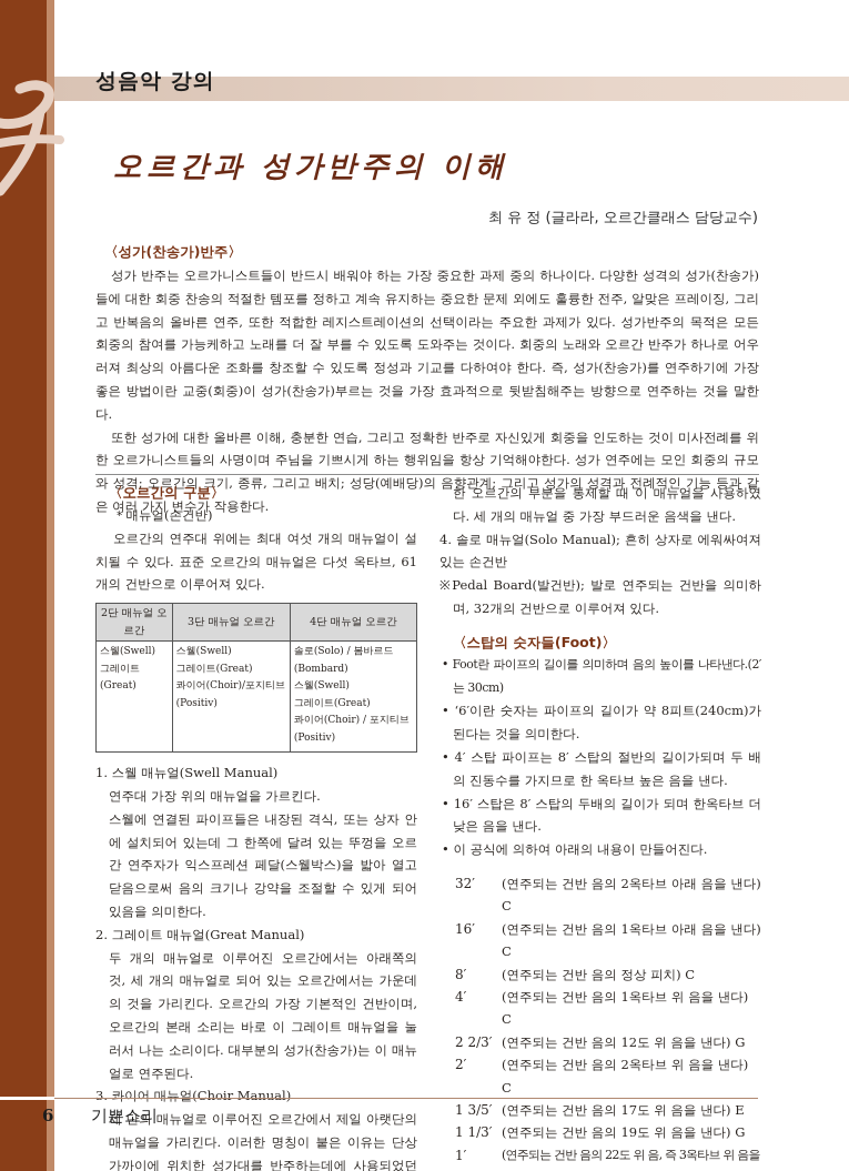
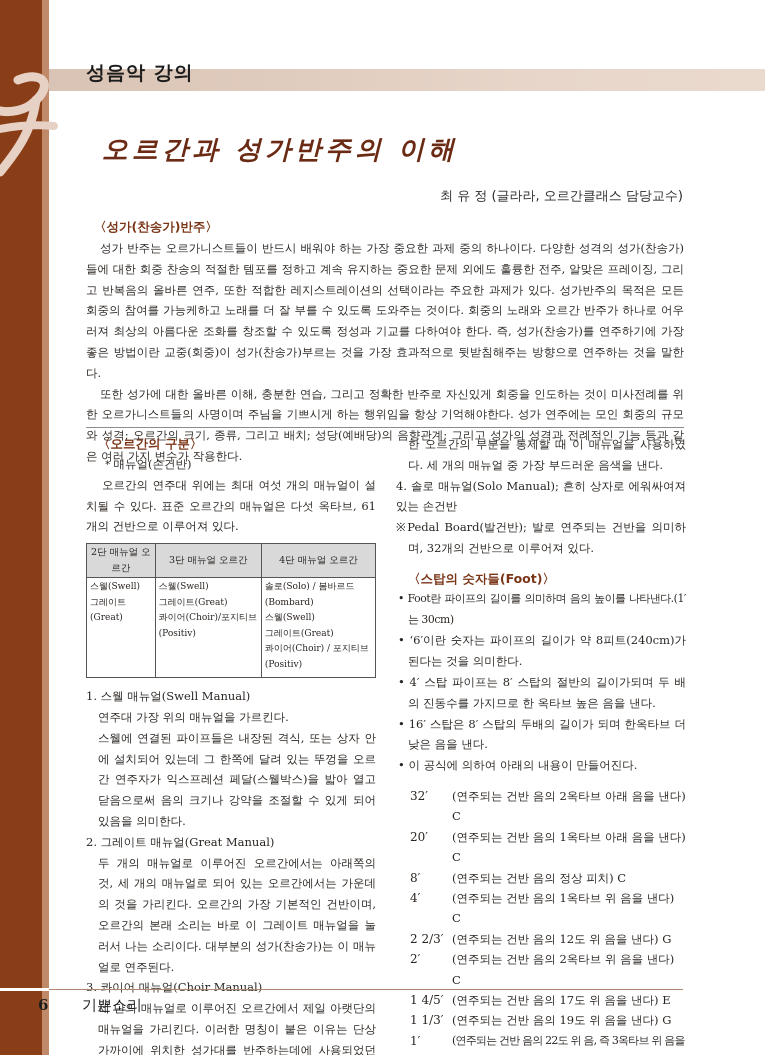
  성음악 강의
  오르간과 성가반주의 이해
  최 유 정 (글라라, 오르간클래스 담당교수)
  〈성가(찬송가)반주〉
  성가 반주는 오르가니스트들이 반드시 배워야 하는 가장 중요한 과제 중의 하나이다. 다양한 성격의 성가(찬송가)들에 대한 회중 찬송의 적절한 템포를 정하고 계속 유지하는 중요한 문제 외에도 훌륭한 전주, 알맞은 프레이징, 그리고 반복음의 올바른 연주, 또한 적합한 레지스트레이션의 선택이라는 주요한 과제가 있다. 성가반주의 목적은 모든 회중의 참여를 가능케하고 노래를 더 잘 부를 수 있도록 도와주는 것이다. 회중의 노래와 오르간 반주가 하나로 어우러져 최상의 아름다운 조화를 창조할 수 있도록 정성과 기교를 다하여야 한다. 즉, 성가(찬송가)를 연주하기에 가장 좋은 방법이란 교중(회중)이 성가(찬송가)부르는 것을 가장 효과적으로 뒷받침해주는 방향으로 연주하는 것을 말한다.
  또한 성가에 대한 올바른 이해, 충분한 연습, 그리고 정확한 반주로 자신있게 회중을 인도하는 것이 미사전례를 위한 오르가니스트들의 사명이며 주님을 기쁘시게 하는 행위임을 항상 기억해야한다. 성가 연주에는 모인 회중의 규모와 성격; 오르간의 크기, 종류, 그리고 배치; 성당(예배당)의 음향관계; 그리고 성가의 성격과 전례적인 기능 등과 같은 여러 가지 변수가 작용한다.
  〈오르간의 구분〉
  ＊매뉴얼(손건반)
  오르간의 연주대 위에는 최대 여섯 개의 매뉴얼이 설치될 수 있다. 표준 오르간의 매뉴얼은 다섯 옥타브, 61개의 건반으로 이루어져 있다.
  2단 매뉴얼 오르간	3단 매뉴얼 오르간	4단 매뉴얼 오르간
  스웰(Swell) 그레이트(Great)	스웰(Swell) 그레이트(Great) 콰이어(Choir)/포지티브(Positiv)	솔로(Solo) / 봄바르드(Bombard) 스웰(Swell) 그레이트(Great) 콰이어(Choir) / 포지티브(Positiv)
  1. 스웰 매뉴얼(Swell Manual)
  연주대 가장 위의 매뉴얼을 가르킨다.
  스웰에 연결된 파이프들은 내장된 격식, 또는 상자 안에 설치되어 있는데 그 한쪽에 달려 있는 뚜껑을 오르간 연주자가 익스프레션 페달(스웰박스)을 밟아 열고 닫음으로써 음의 크기나 강약을 조절할 수 있게 되어 있음을 의미한다.
  2. 그레이트 매뉴얼(Great Manual)
  두 개의 매뉴얼로 이루어진 오르간에서는 아래쪽의 것, 세 개의 매뉴얼로 되어 있는 오르간에서는 가운데의 것을 가리킨다. 오르간의 가장 기본적인 건반이며, 오르간의 본래 소리는 바로 이 그레이트 매뉴얼을 눌러서 나는 소리이다. 대부분의 성가(찬송가)는 이 매뉴얼로 연주된다.
  3. 콰이어 매뉴얼(Choir Manual)
  세 단의 매뉴얼로 이루어진 오르간에서 제일 아랫단의 매뉴얼을 가리킨다. 이러한 명칭이 붙은 이유는 단상 가까이에 위치한 성가대를 반주하는데에 사용되었던
  한 오르간의 부분을 통제할 때 이 매뉴얼을 사용하였다. 세 개의 매뉴얼 중 가장 부드러운 음색을 낸다.
  4. 솔로 매뉴얼(Solo Manual); 흔히 상자로 에워싸여져 있는 손건반
  ※Pedal Board(발건반); 발로 연주되는 건반을 의미하며, 32개의 건반으로 이루어져 있다.
  〈스탑의 숫자들(Foot)〉
- Foot란 파이프의 길이를 의미하며 음의 높이를 나타낸다.(2′는 30cm)
+ Foot란 파이프의 길이를 의미하며 음의 높이를 나타낸다.(1′는 30cm)
  ‘6′이란 숫자는 파이프의 길이가 약 8피트(240cm)가 된다는 것을 의미한다.
  4′ 스탑 파이프는 8′ 스탑의 절반의 길이가되며 두 배의 진동수를 가지므로 한 옥타브 높은 음을 낸다.
  16′ 스탑은 8′ 스탑의 두배의 길이가 되며 한옥타브 더 낮은 음을 낸다.
  이 공식에 의하여 아래의 내용이 만들어진다.
  32′
  (연주되는 건반 음의 2옥타브 아래 음을 낸다) C
- 16′
+ 20′
  (연주되는 건반 음의 1옥타브 아래 음을 낸다) C
  8′
  (연주되는 건반 음의 정상 피치) C
  4′
  (연주되는 건반 음의 1옥타브 위 음을 낸다) C
  2 2/3′
  (연주되는 건반 음의 12도 위 음을 낸다) G
  2′
  (연주되는 건반 음의 2옥타브 위 음을 낸다) C
- 1 3/5′
+ 1 4/5′
  (연주되는 건반 음의 17도 위 음을 낸다) E
  1 1/3′
  (연주되는 건반 음의 19도 위 음을 낸다) G
  1′
  (연주되는 건반 음의 22도 위 음, 즉 3옥타브 위 음을
  6
  기쁜소리
